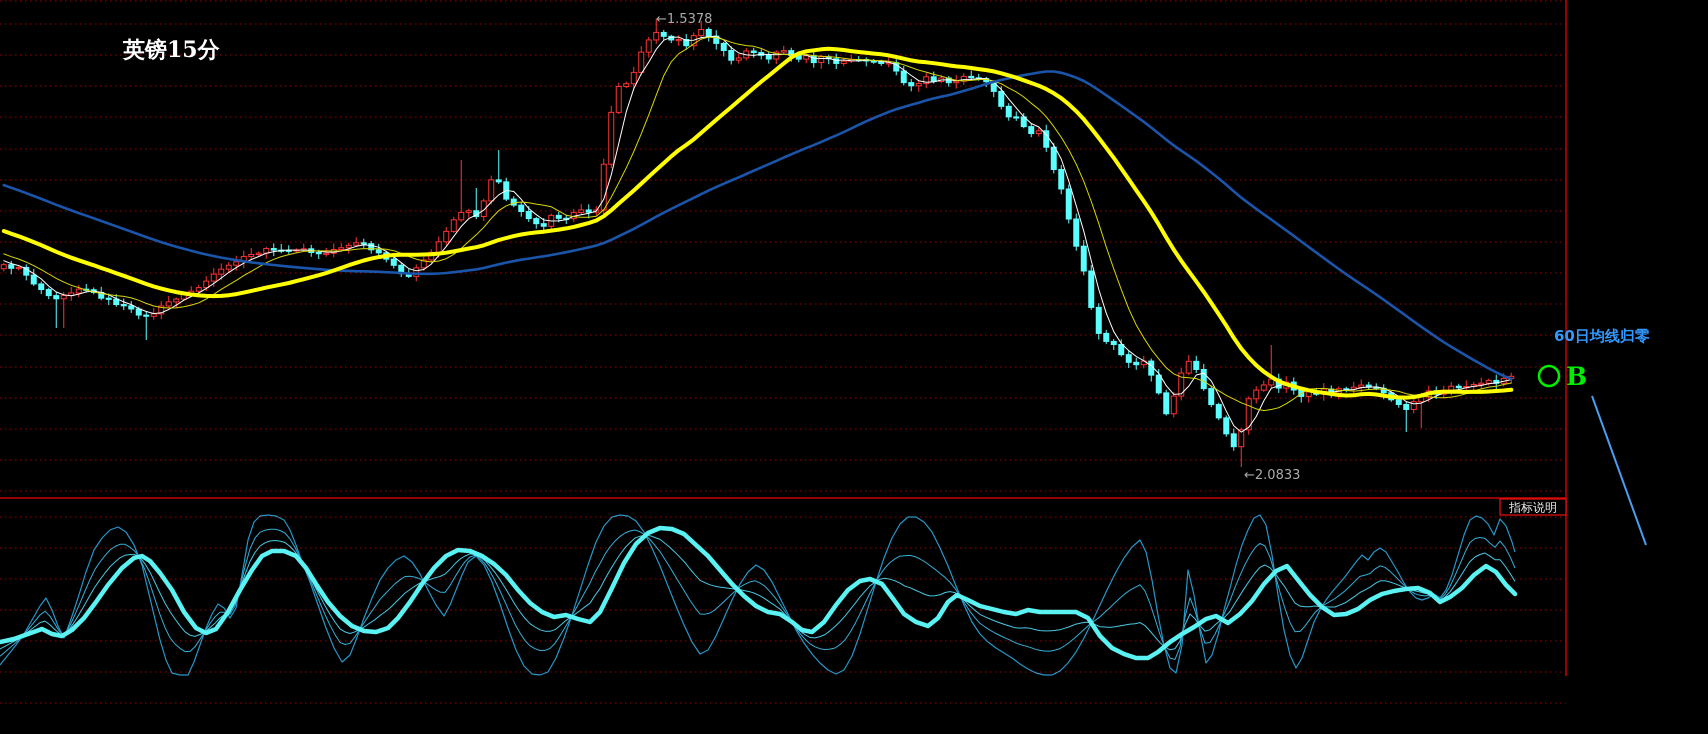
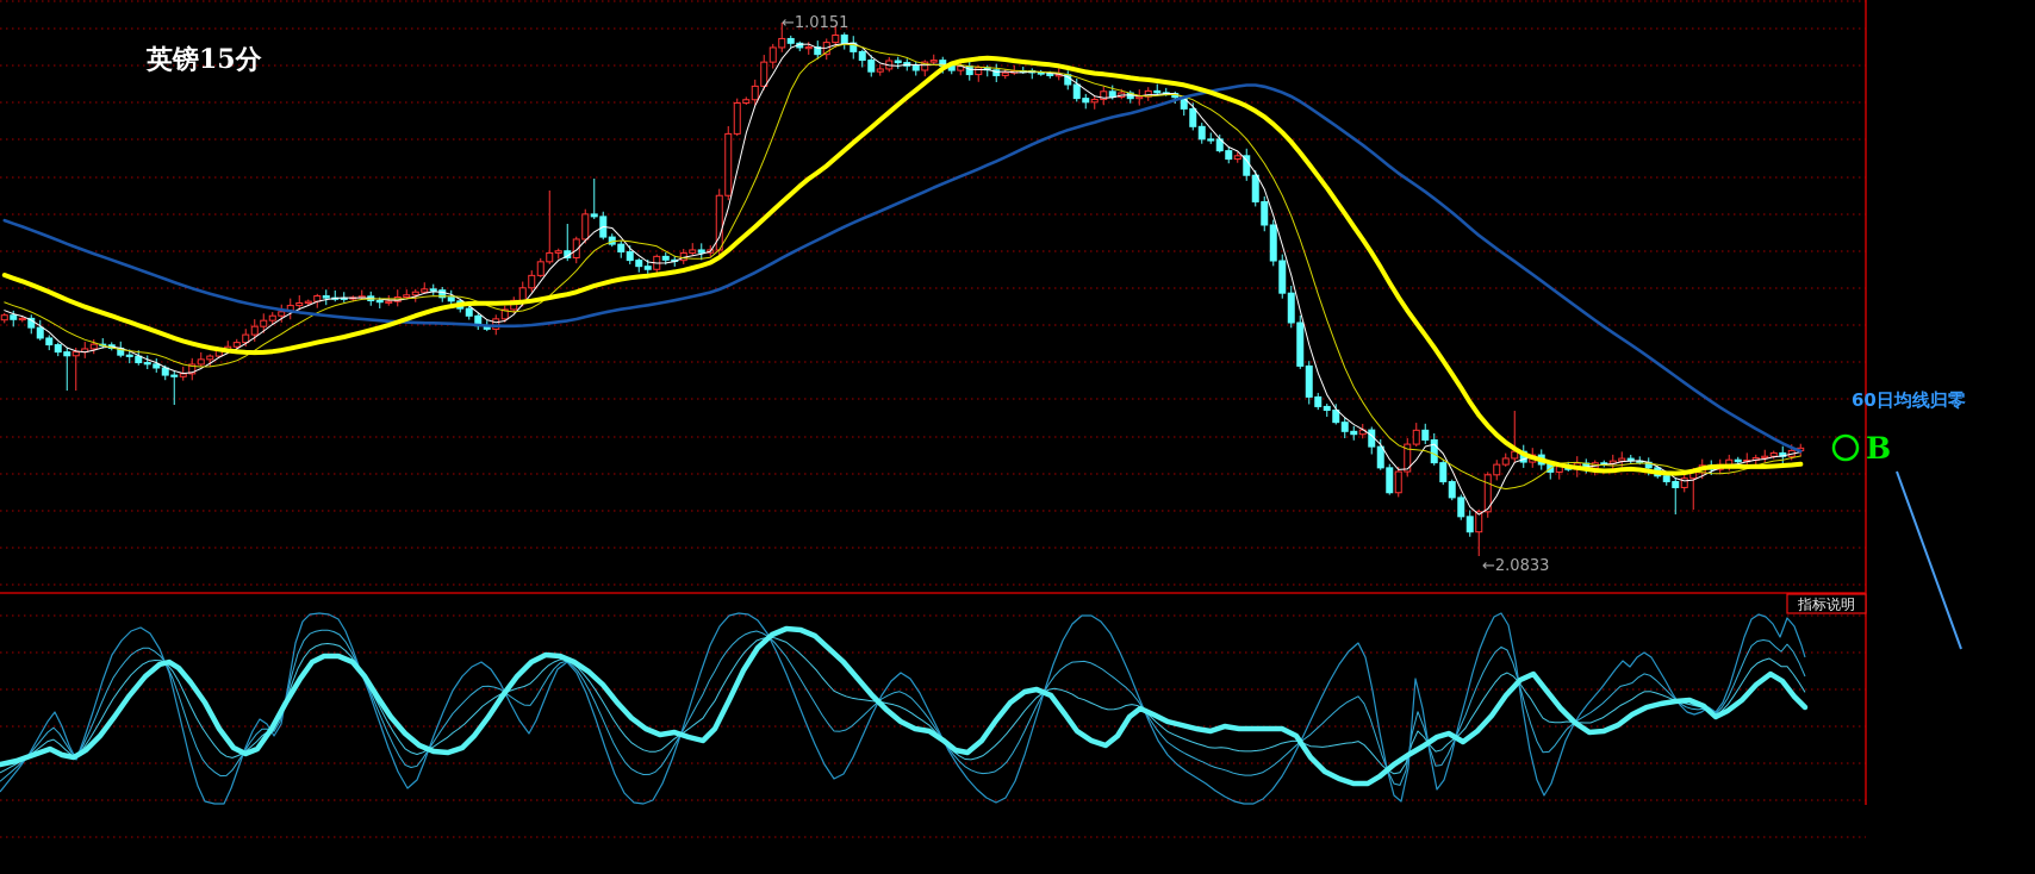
  英镑15分
- ←1.5378
+ ←1.0151
  ←2.0833
  60日均线归零
  B
  指标说明
